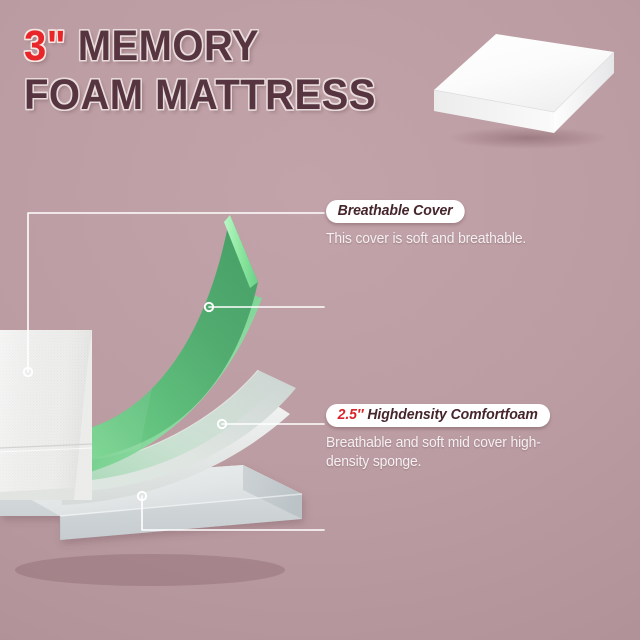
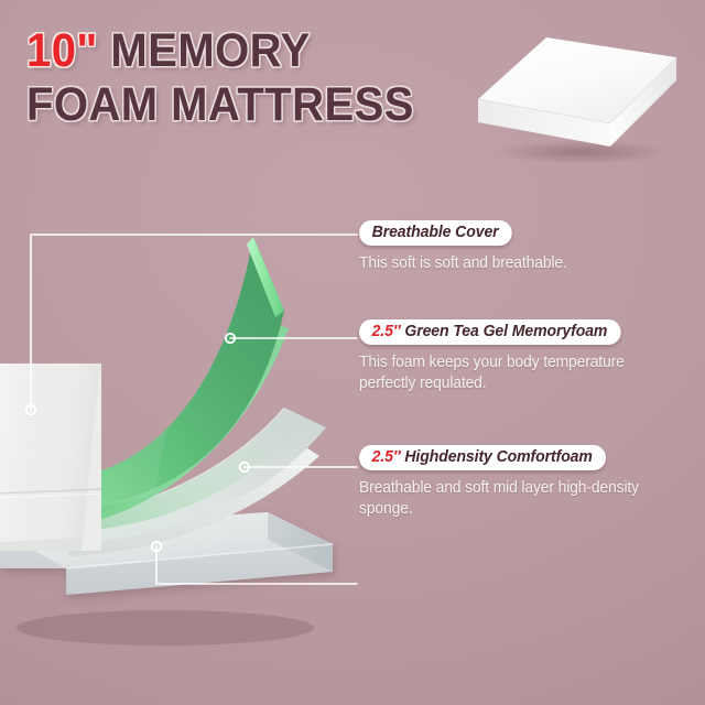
- 3" MEMORY
+ 10" MEMORY
  FOAM MATTRESS
  Breathable Cover
- This cover is soft and breathable.
+ This soft is soft and breathable.
+ 2.5″ Green Tea Gel Memoryfoam
+ This foam keeps your body temperature perfectly requlated.
  2.5″ Highdensity Comfortfoam
- Breathable and soft mid cover high-density sponge.
+ Breathable and soft mid layer high-density sponge.
